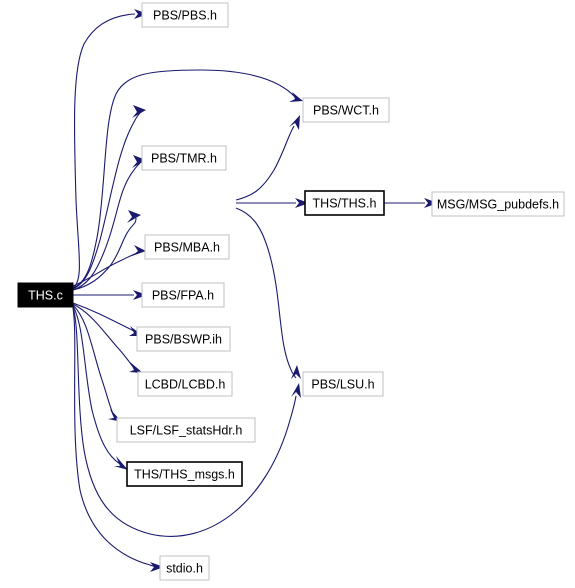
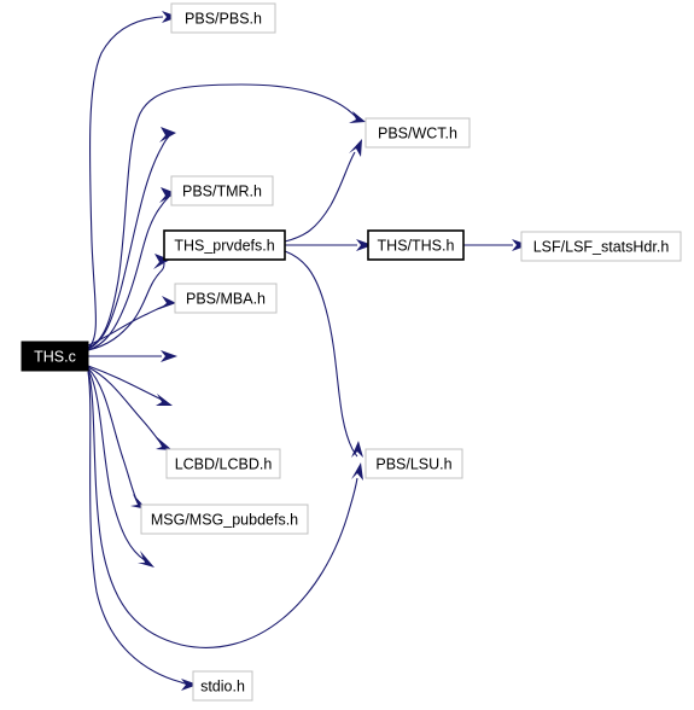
  THS.c
  PBS/PBS.h
  PBS/WCT.h
  PBS/TMR.h
+ THS_prvdefs.h
  THS/THS.h
- MSG/MSG_pubdefs.h
+ LSF/LSF_statsHdr.h
  PBS/MBA.h
- PBS/FPA.h
- PBS/BSWP.ih
  LCBD/LCBD.h
  PBS/LSU.h
- LSF/LSF_statsHdr.h
+ MSG/MSG_pubdefs.h
- THS/THS_msgs.h
  stdio.h
